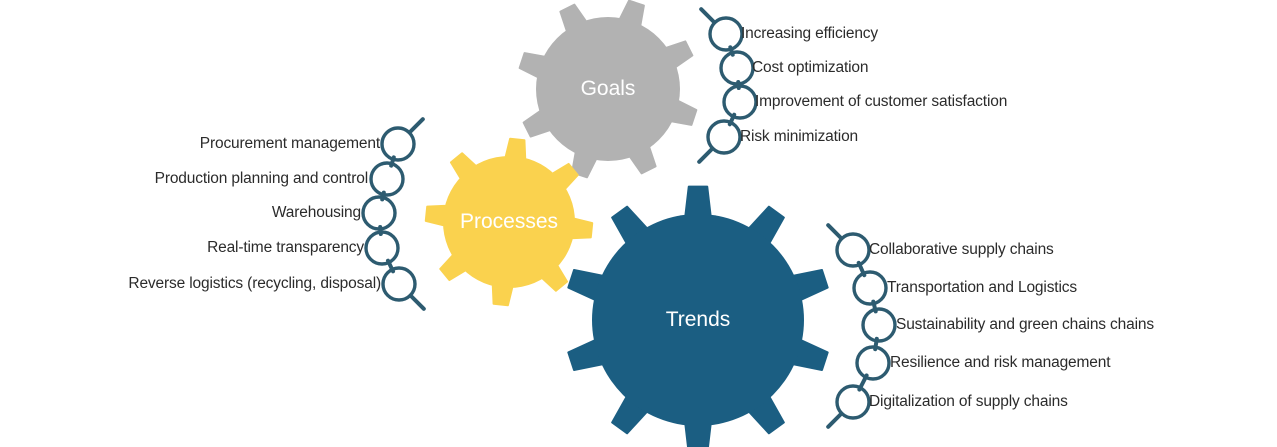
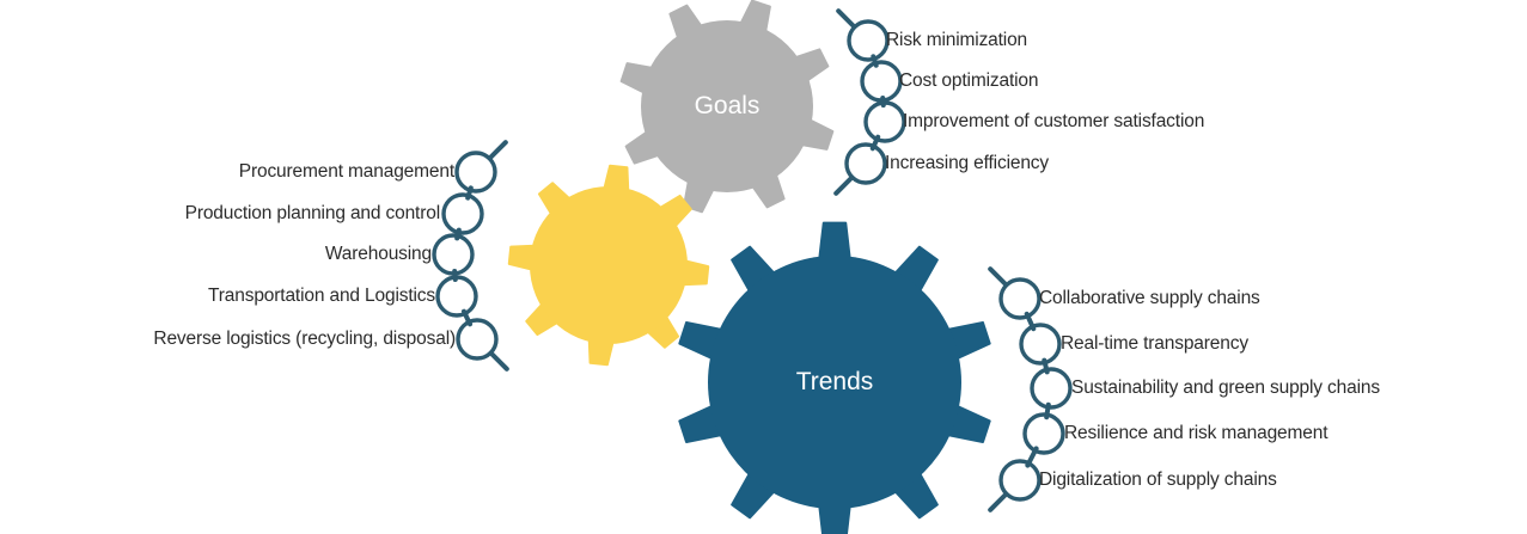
  Goals
- Processes
  Trends
- Increasing efficiency
+ Risk minimization
  Cost optimization
  Improvement of customer satisfaction
- Risk minimization
+ Increasing efficiency
  Procurement management
  Production planning and control
  Warehousing
- Real-time transparency
+ Transportation and Logistics
  Reverse logistics (recycling, disposal)
  Collaborative supply chains
- Transportation and Logistics
+ Real-time transparency
- Sustainability and green chains chains
+ Sustainability and green supply chains
  Resilience and risk management
  Digitalization of supply chains
